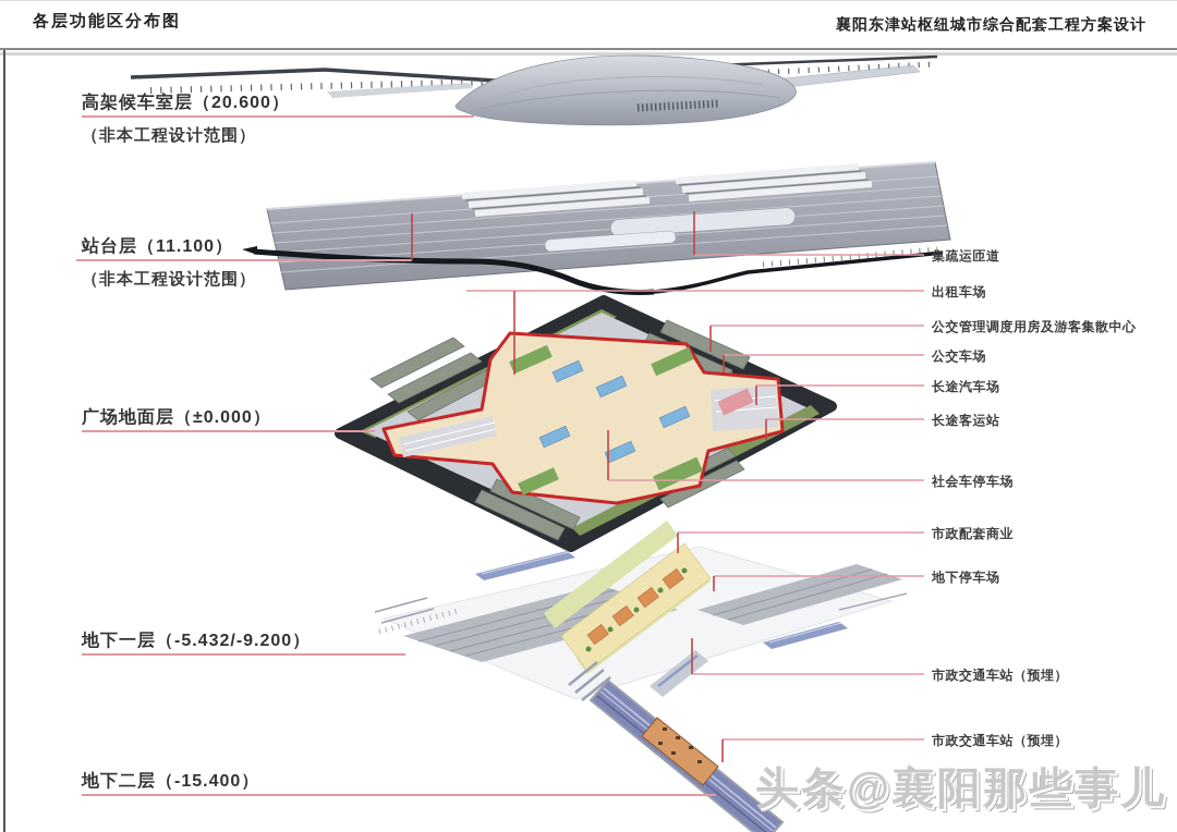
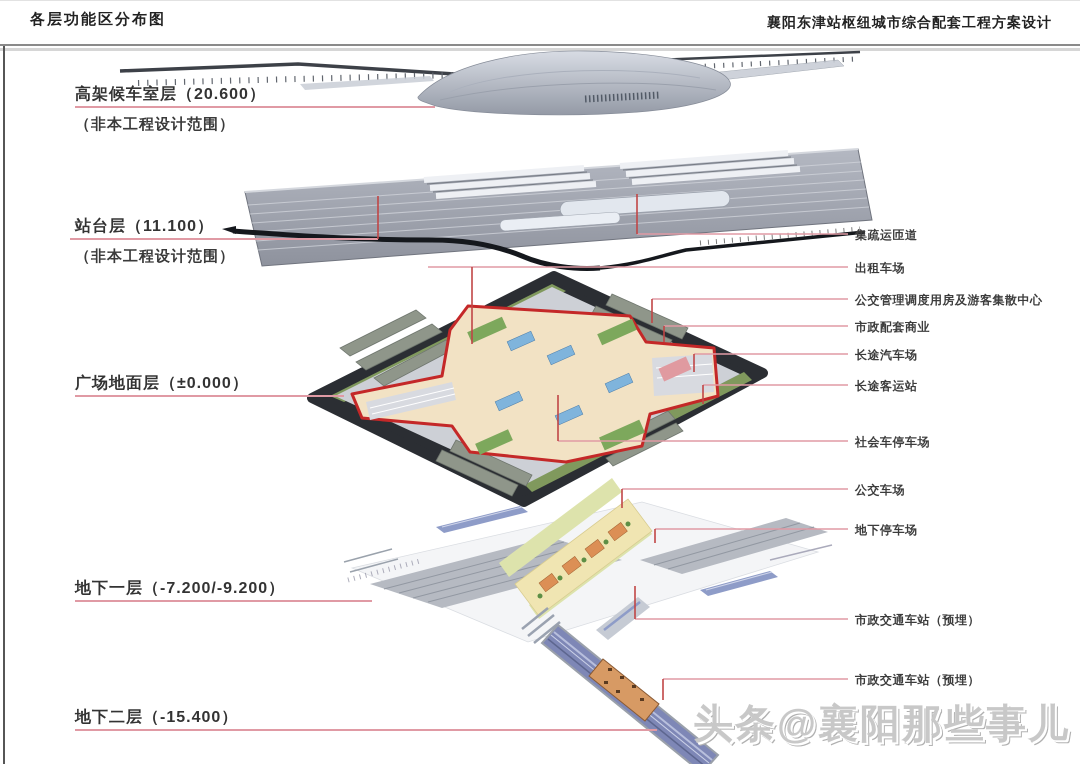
  各层功能区分布图
  襄阳东津站枢纽城市综合配套工程方案设计
  高架候车室层（20.600）
  （非本工程设计范围）
  站台层（11.100）
  （非本工程设计范围）
  广场地面层（±0.000）
- 地下一层（-5.432/-9.200）
+ 地下一层（-7.200/-9.200）
  地下二层（-15.400）
  集疏运匝道
  出租车场
  公交管理调度用房及游客集散中心
- 公交车场
+ 市政配套商业
  长途汽车场
  长途客运站
  社会车停车场
- 市政配套商业
+ 公交车场
  地下停车场
  市政交通车站（预埋）
  市政交通车站（预埋）
  头条@襄阳那些事儿
